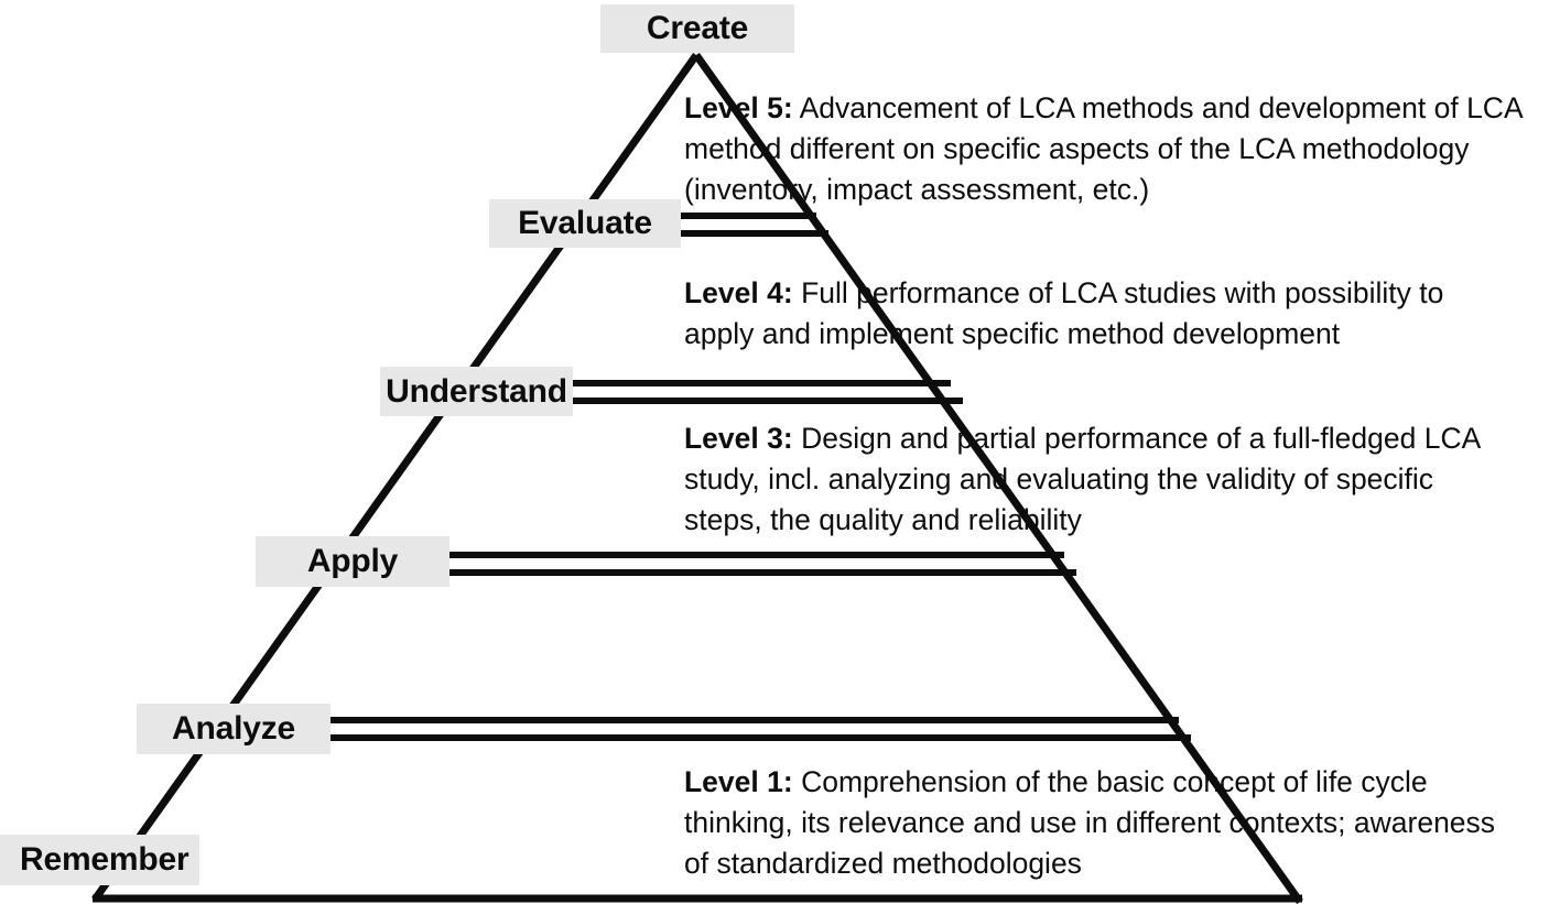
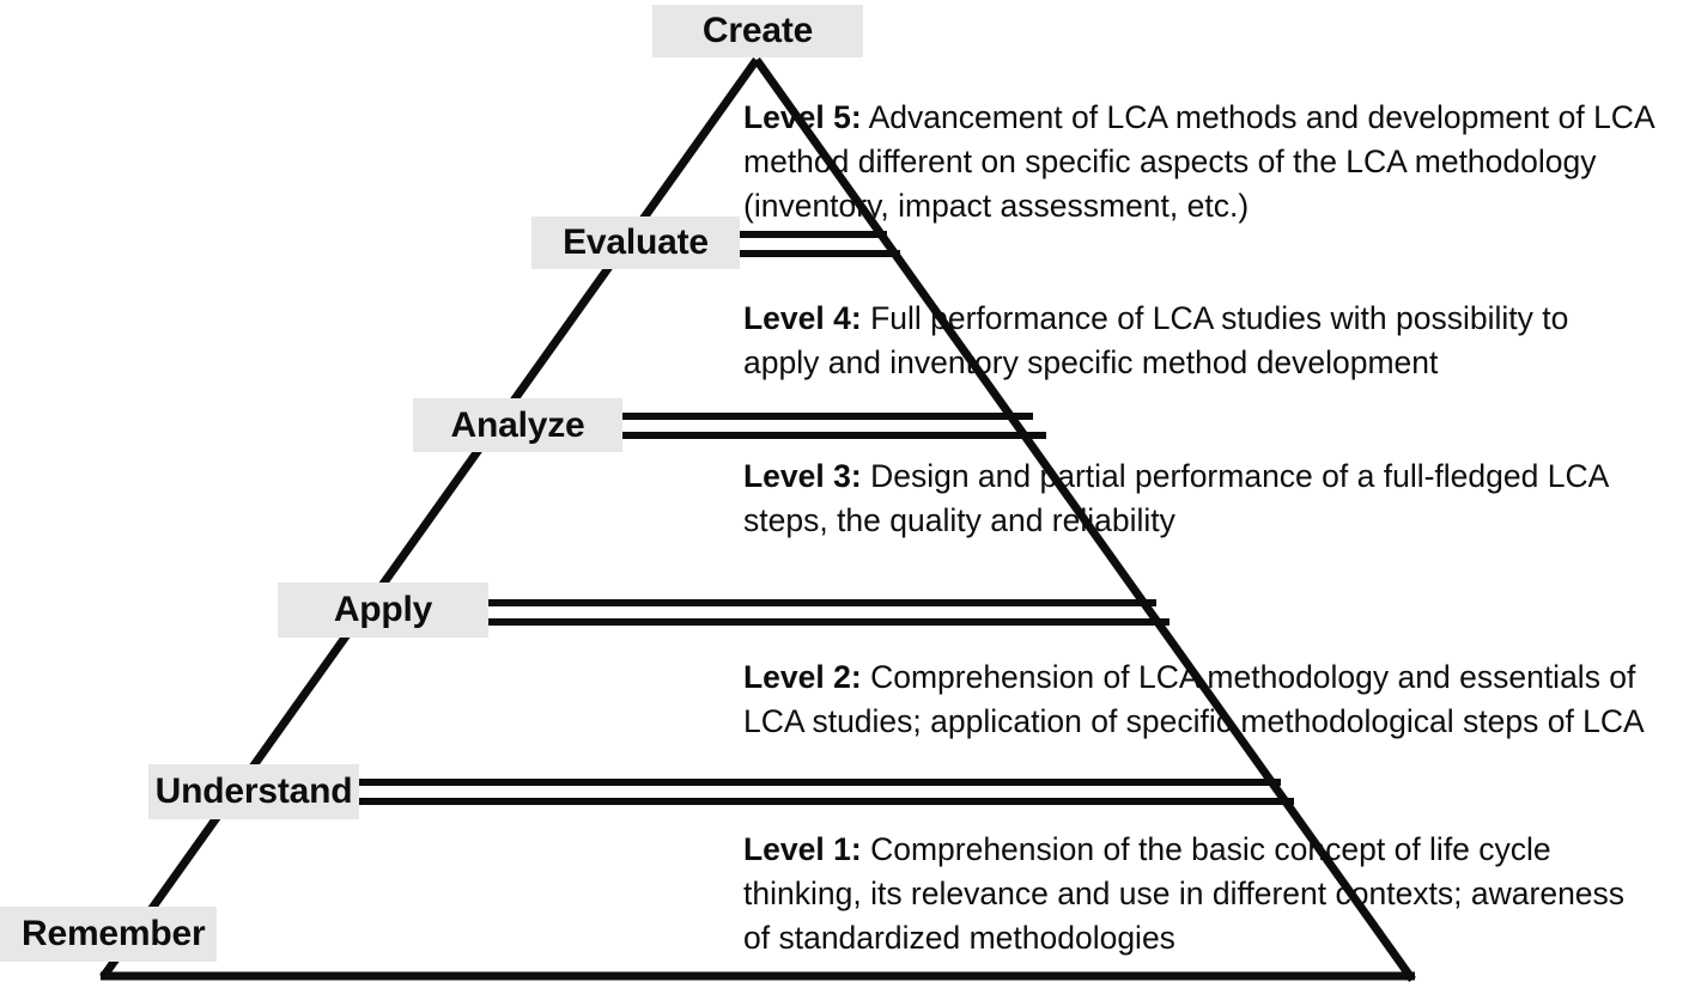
  Create
  Evaluate
- Understand
+ Analyze
  Apply
- Analyze
+ Understand
  Remember
  Level 5: Advancement of LCA methods and development of LCA
  method different on specific aspects of the LCA methodology
  (inventory, impact assessment, etc.)
  Level 4: Full performance of LCA studies with possibility to
- apply and implement specific method development
+ apply and inventory specific method development
  Level 3: Design and partial performance of a full-fledged LCA
- study, incl. analyzing and evaluating the validity of specific
  steps, the quality and reliability
+ Level 2: Comprehension of LCA methodology and essentials of
+ LCA studies; application of specific methodological steps of LCA
  Level 1: Comprehension of the basic concept of life cycle
  thinking, its relevance and use in different contexts; awareness
  of standardized methodologies
